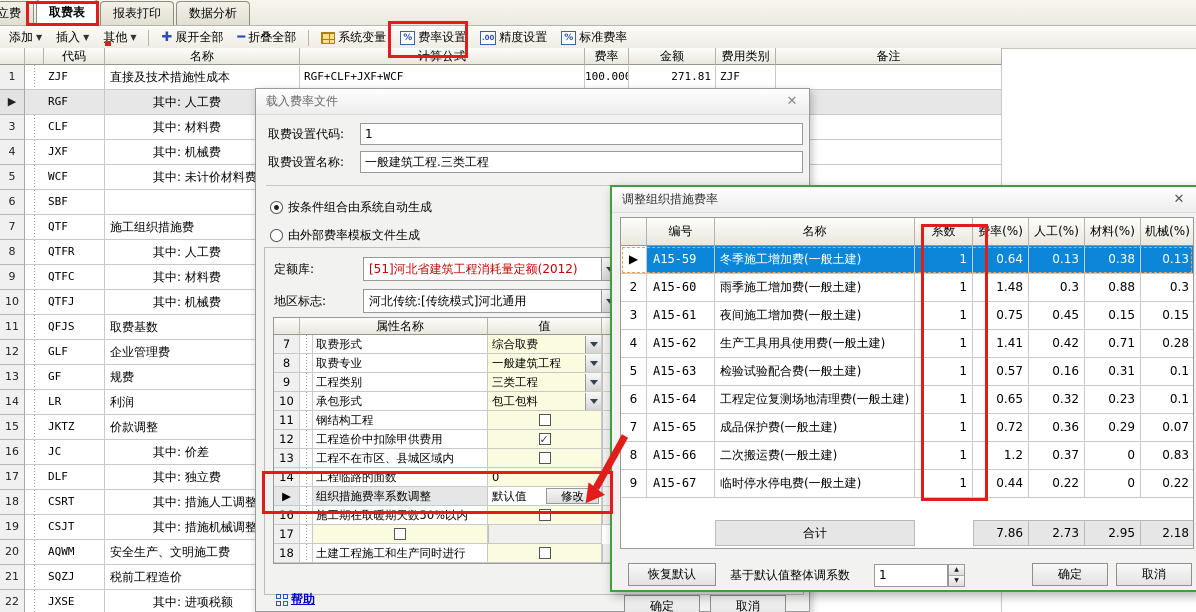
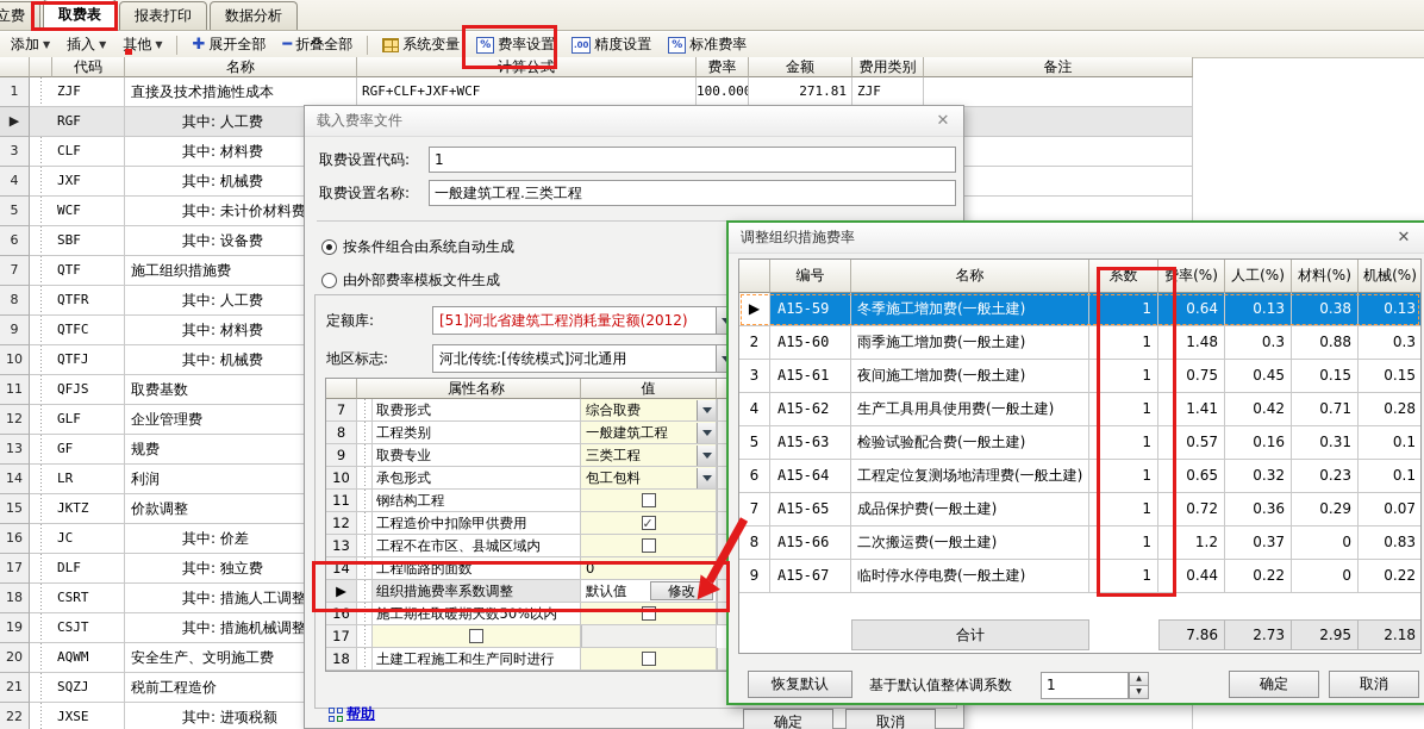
  立费
  取费表
  报表打印
  数据分析
  添加
  ▼
  插入
  ▼
  其他
  ▼
  ✚
  展开全部
  ━
  折叠全部
  系统变量
  %
  费率设置
  .00
  精度设置
  %
  标准费率
  代码
  名称
  计算公式
  费率
  金额
  费用类别
  备注
  1
  ZJF
  直接及技术措施性成本
  RGF+CLF+JXF+WCF
  100.00
  271.81
  ZJF
  ▶
  RGF
  其中: 人工费
  3
  CLF
  其中: 材料费
  4
  JXF
  其中: 机械费
  5
  WCF
  其中: 未计价材料费
  6
  SBF
+ 其中: 设备费
  7
  QTF
  施工组织措施费
  8
  QTFR
  其中: 人工费
  9
  QTFC
  其中: 材料费
  10
  QTFJ
  其中: 机械费
  11
  QFJS
  取费基数
  12
  GLF
  企业管理费
  13
  GF
  规费
  14
  LR
  利润
  15
  JKTZ
  价款调整
  16
  JC
  其中: 价差
  17
  DLF
  其中: 独立费
  18
  CSRT
  其中: 措施人工调整
  19
  CSJT
  其中: 措施机械调整
  20
  AQWM
  安全生产、文明施工费
  21
  SQZJ
  税前工程造价
  22
  JXSE
  其中: 进项税额
  载入费率文件
  ✕
  取费设置代码:
  1
  取费设置名称:
  一般建筑工程.三类工程
  按条件组合由系统自动生成
  由外部费率模板文件生成
  定额库:
  [51]河北省建筑工程消耗量定额(2012)
  地区标志:
  河北传统:[传统模式]河北通用
  属性名称
  值
  7
  取费形式
  综合取费
  8
- 取费专业
+ 工程类别
  一般建筑工程
  9
- 工程类别
+ 取费专业
  三类工程
  10
  承包形式
  包工包料
  11
  钢结构工程
  12
  工程造价中扣除甲供费用
  13
  工程不在市区、县城区域内
  14
  工程临路的面数
  0
  ▶
  组织措施费率系数调整
  默认值
  修改
  16
  施工期在取暖期天数50%以内
  17
  18
  土建工程施工和生产同时进行
  帮助
  确定
  取消
  调整组织措施费率
  ✕
  编号
  名称
  系数
  费率(%)
  人工(%)
  材料(%)
  机械(%)
  ▶
  A15-59
  冬季施工增加费(一般土建)
  1
  0.64
  0.13
  0.38
  0.13
  2
  A15-60
  雨季施工增加费(一般土建)
  1
  1.48
  0.3
  0.88
  0.3
  3
  A15-61
  夜间施工增加费(一般土建)
  1
  0.75
  0.45
  0.15
  0.15
  4
  A15-62
  生产工具用具使用费(一般土建)
  1
  1.41
  0.42
  0.71
  0.28
  5
  A15-63
  检验试验配合费(一般土建)
  1
  0.57
  0.16
  0.31
  0.1
  6
  A15-64
  工程定位复测场地清理费(一般土建)
  1
  0.65
  0.32
  0.23
  0.1
  7
  A15-65
  成品保护费(一般土建)
  1
  0.72
  0.36
  0.29
  0.07
  8
  A15-66
  二次搬运费(一般土建)
  1
  1.2
  0.37
  0
  0.83
  9
  A15-67
  临时停水停电费(一般土建)
  1
  0.44
  0.22
  0
  0.22
  合计
  7.86
  2.73
  2.95
  2.18
  恢复默认
  基于默认值整体调系数
  1
  确定
  取消
